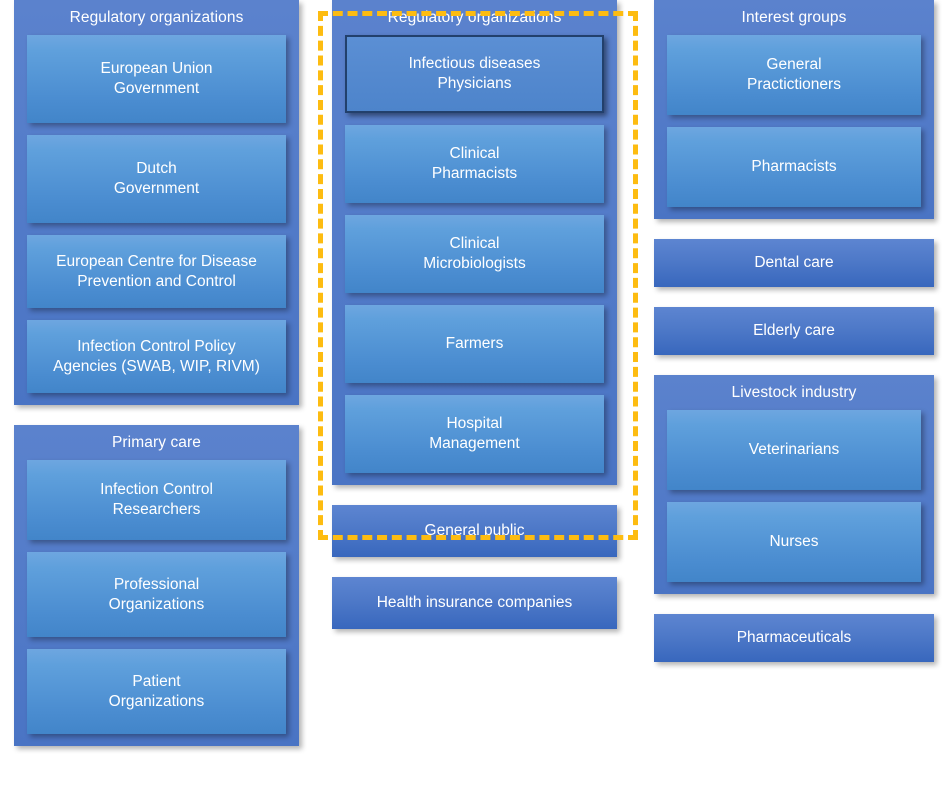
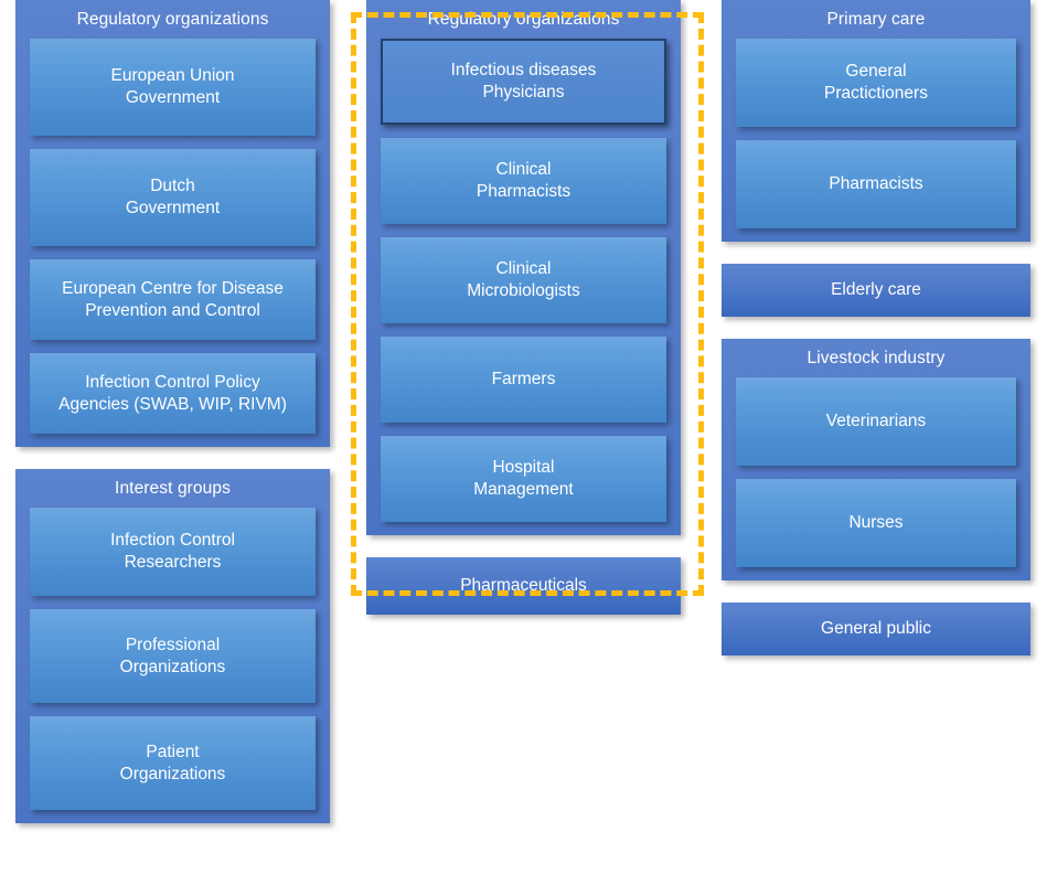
  Regulatory organizations
  European Union
  Government
  Dutch
  Government
  European Centre for Disease
  Prevention and Control
  Infection Control Policy
  Agencies (SWAB, WIP, RIVM)
- Primary care
+ Interest groups
  Infection Control
  Researchers
  Professional
  Organizations
  Patient
  Organizations
  Regulatory organizations
  Infectious diseases
  Physicians
  Clinical
  Pharmacists
  Clinical
  Microbiologists
  Farmers
  Hospital
  Management
- General public
+ Pharmaceuticals
- Health insurance companies
- Interest groups
+ Primary care
  General
  Practictioners
  Pharmacists
- Dental care
  Elderly care
  Livestock industry
  Veterinarians
  Nurses
- Pharmaceuticals
+ General public
